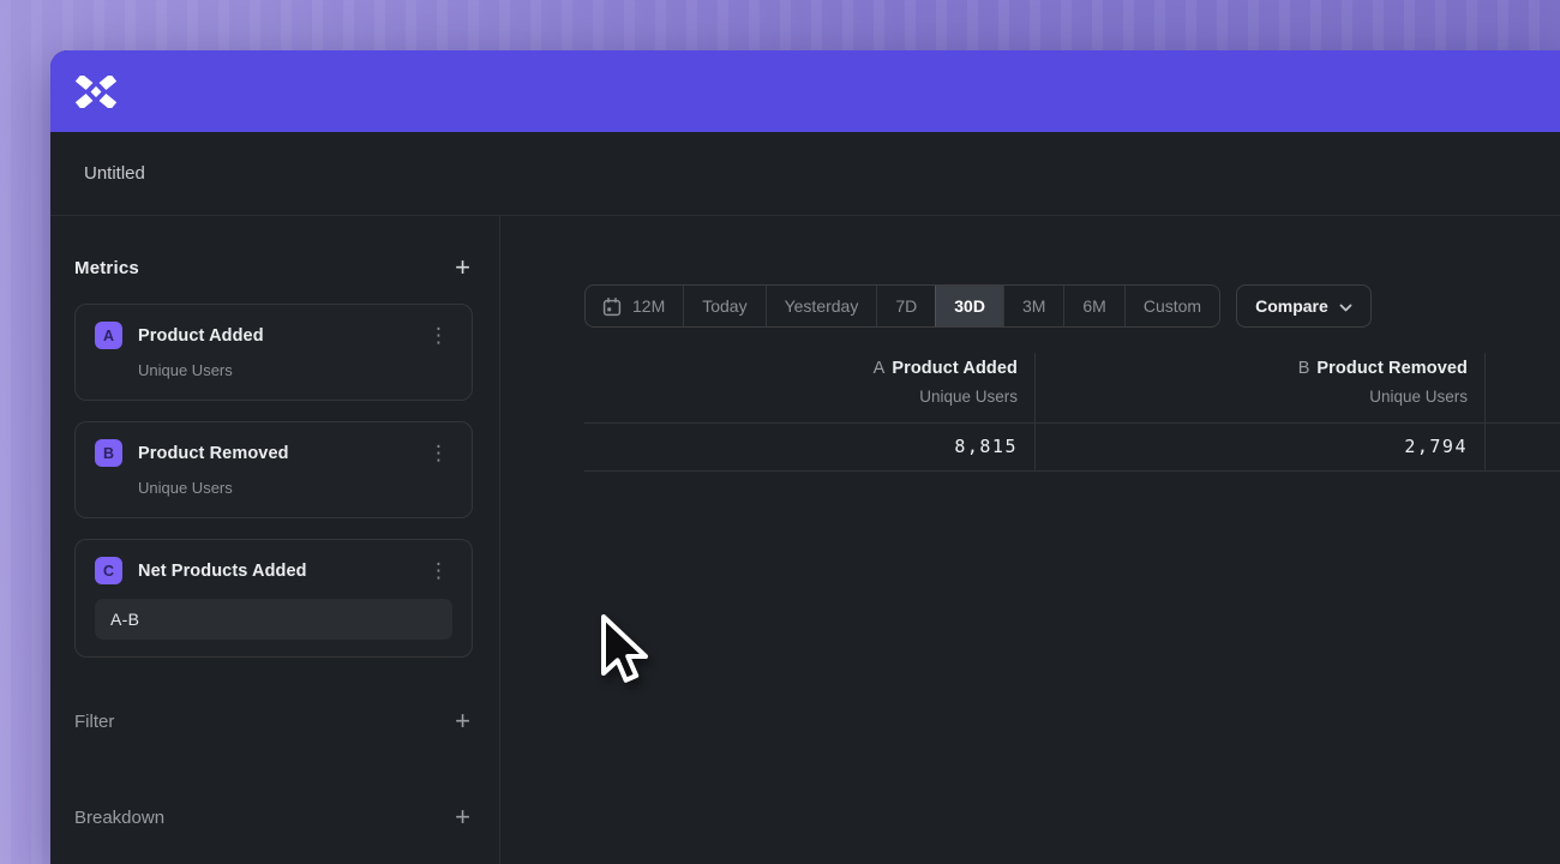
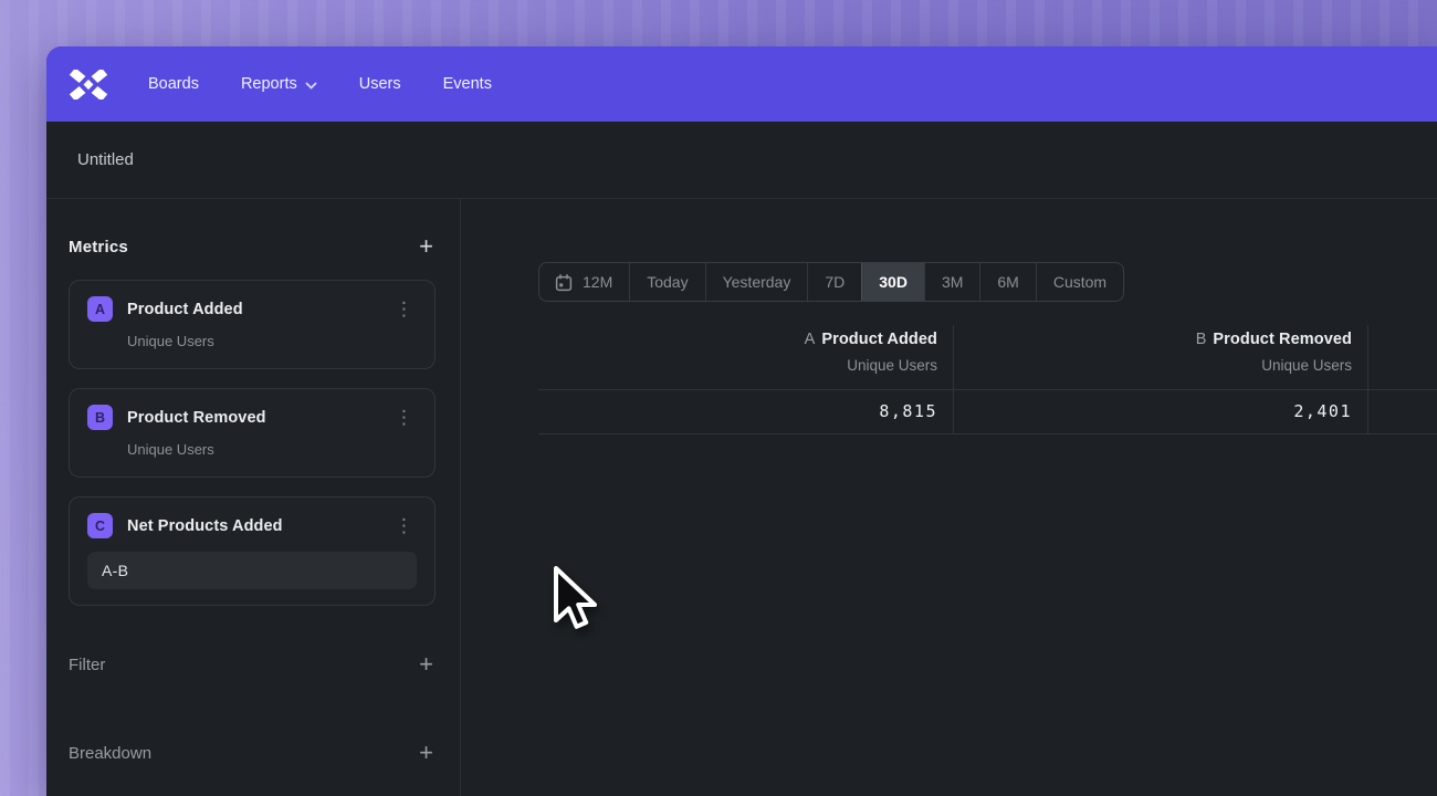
+ Boards
+ Reports
+ Users
+ Events
  Untitled
  Metrics
  +
  A
  Product Added
  ⋮
  Unique Users
  B
  Product Removed
  ⋮
  Unique Users
  C
  Net Products Added
  ⋮
  A-B
  Filter
  +
  Breakdown
  +
  12M
  Today
  Yesterday
  7D
  30D
  3M
  6M
  Custom
- Compare
  A Product Added
  Unique Users
  B Product Removed
  Unique Users
  8,815
- 2,794
+ 2,401
